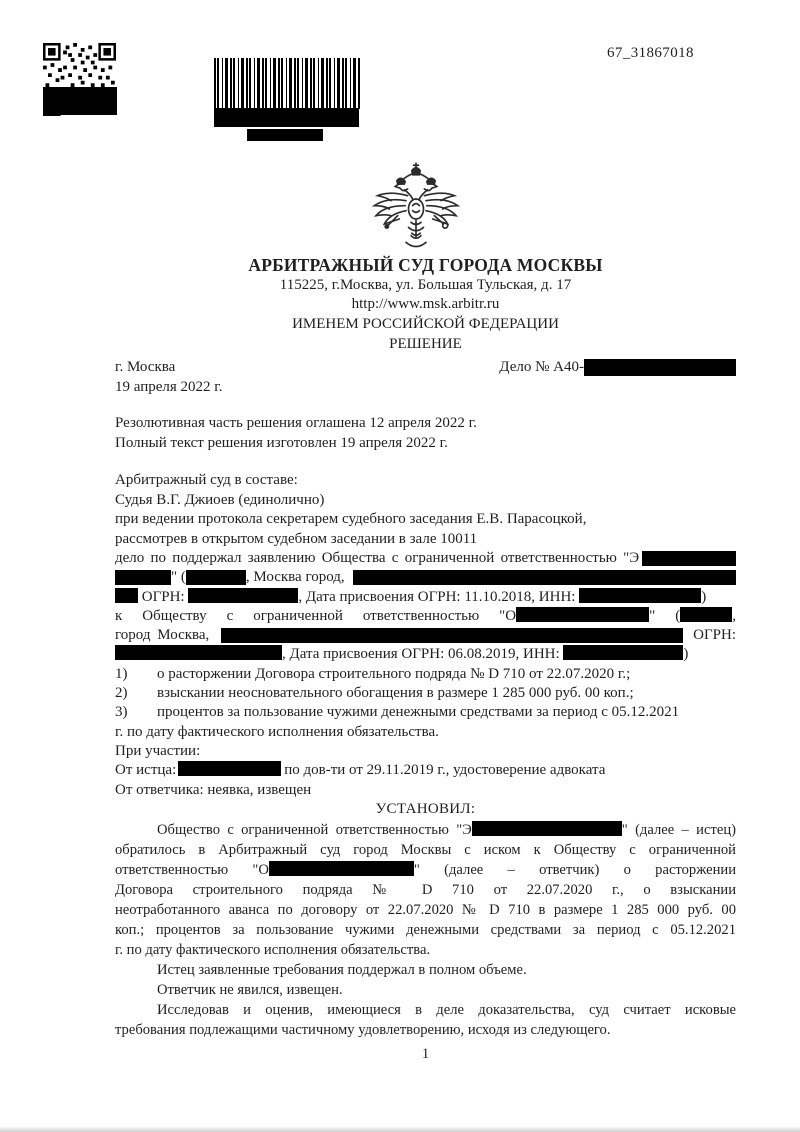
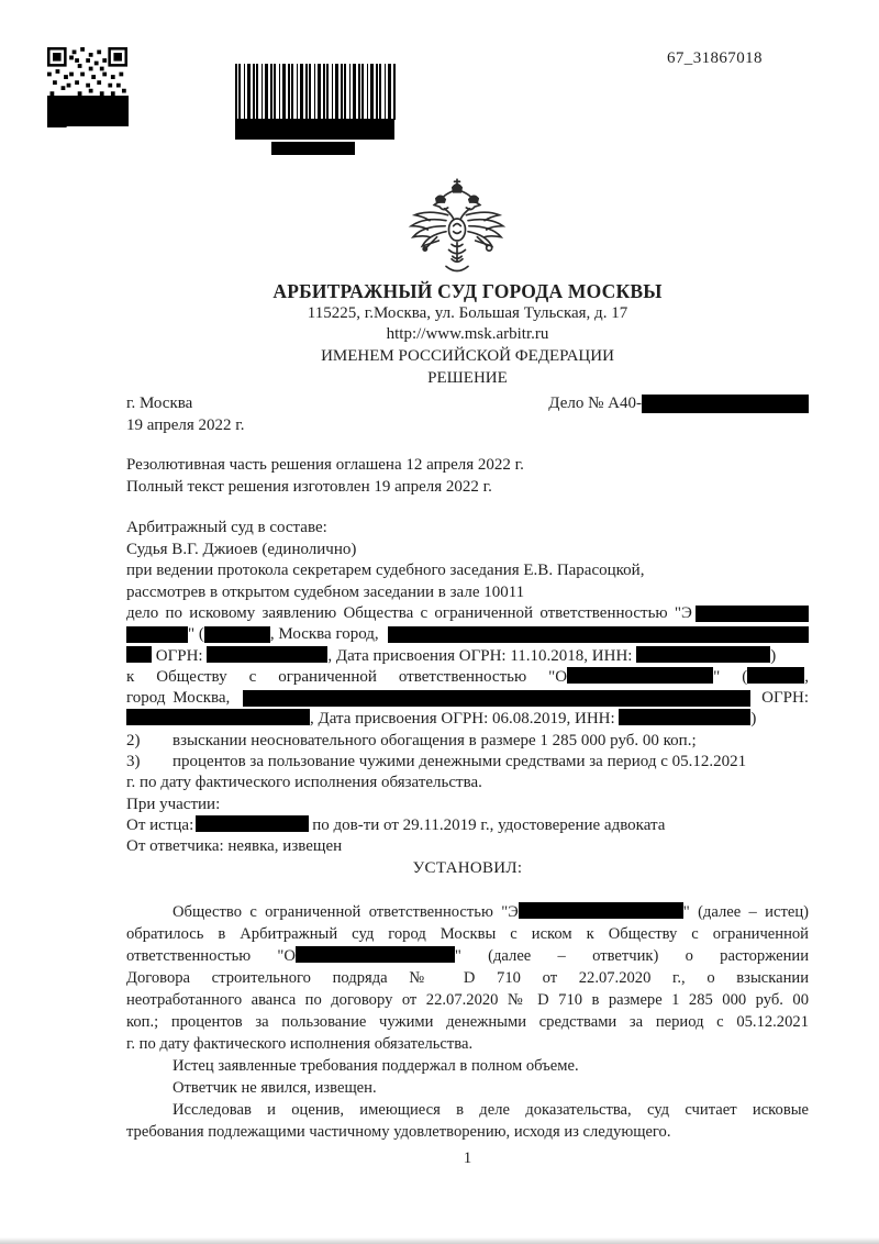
  67_31867018
  АРБИТРАЖНЫЙ СУД ГОРОДА МОСКВЫ
  115225, г.Москва, ул. Большая Тульская, д. 17
  http://www.msk.arbitr.ru
  ИМЕНЕМ РОССИЙСКОЙ ФЕДЕРАЦИИ
  РЕШЕНИЕ
  г. Москва
  Дело № А40-
  19 апреля 2022 г.
  Резолютивная часть решения оглашена 12 апреля 2022 г.
  Полный текст решения изготовлен 19 апреля 2022 г.
  Арбитражный суд в составе:
  Судья В.Г. Джиоев (единолично)
  при ведении протокола секретарем судебного заседания Е.В. Парасоцкой,
  рассмотрев в открытом судебном заседании в зале 10011
- дело по поддержал заявлению Общества с ограниченной ответственностью "Э
+ дело по исковому заявлению Общества с ограниченной ответственностью "Э
  " (
  , Москва город,
  ОГРН: , Дата присвоения ОГРН: 11.10.2018, ИНН: )
  к Обществу с ограниченной ответственностью "О " ( ,
  город Москва,
  ОГРН:
  , Дата присвоения ОГРН: 06.08.2019, ИНН: )
- 1) о расторжении Договора строительного подряда № D 710 от 22.07.2020 г.;
  2) взыскании неосновательного обогащения в размере 1 285 000 руб. 00 коп.;
  3) процентов за пользование чужими денежными средствами за период с 05.12.2021
  г. по дату фактического исполнения обязательства.
  При участии:
  От истца: по дов-ти от 29.11.2019 г., удостоверение адвоката
  От ответчика: неявка, извещен
  УСТАНОВИЛ:
  Общество с ограниченной ответственностью "Э " (далее – истец)
  обратилось в Арбитражный суд город Москвы с иском к Обществу с ограниченной
  ответственностью "О " (далее – ответчик) о расторжении
  Договора строительного подряда № D 710 от 22.07.2020 г., о взыскании
  неотработанного аванса по договору от 22.07.2020 № D 710 в размере 1 285 000 руб. 00
  коп.; процентов за пользование чужими денежными средствами за период с 05.12.2021
  г. по дату фактического исполнения обязательства.
  Истец заявленные требования поддержал в полном объеме.
  Ответчик не явился, извещен.
  Исследовав и оценив, имеющиеся в деле доказательства, суд считает исковые
  требования подлежащими частичному удовлетворению, исходя из следующего.
  1
